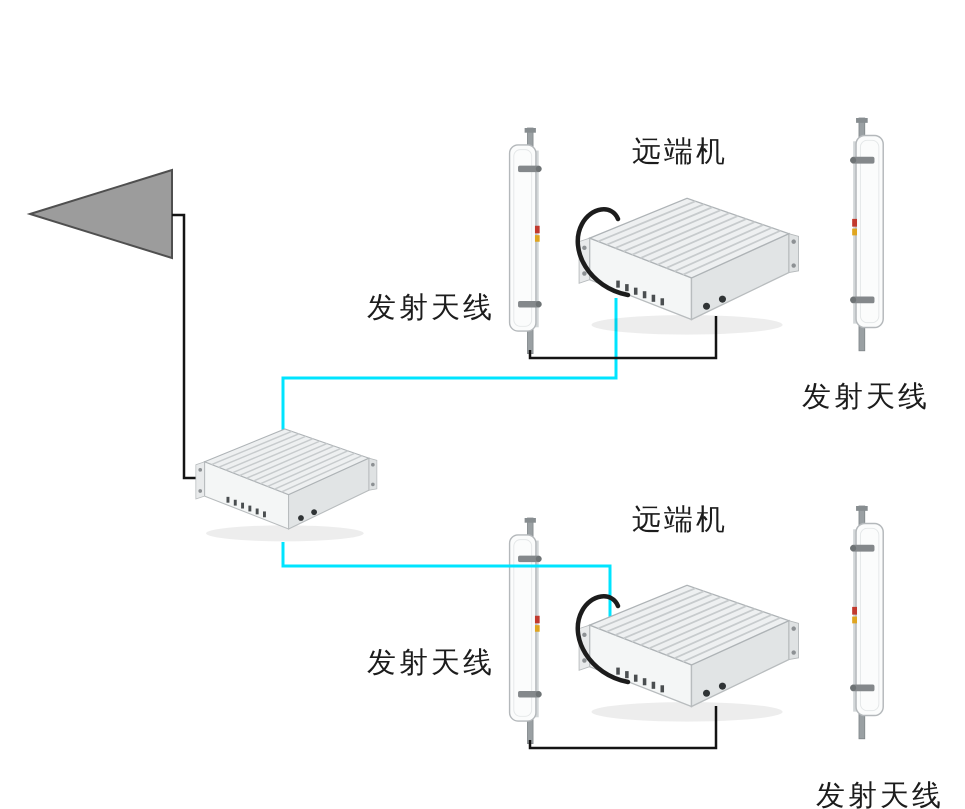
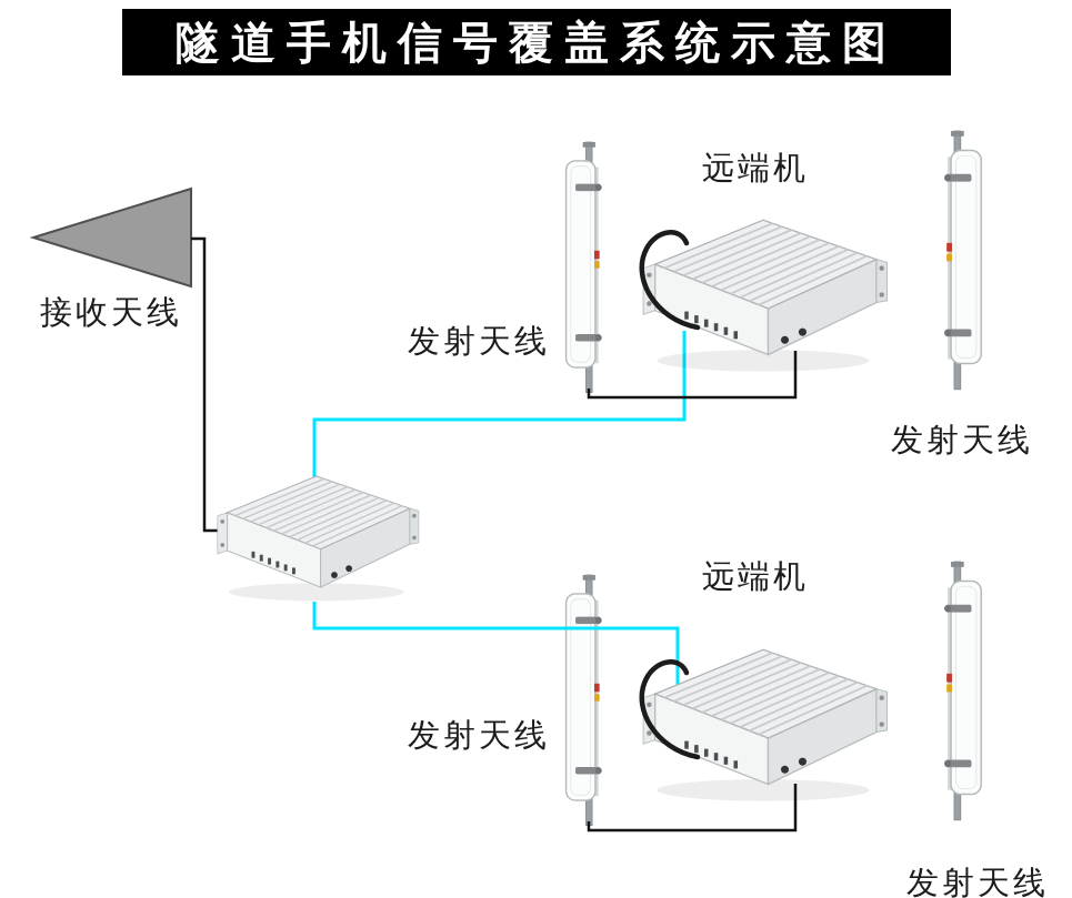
+ 隧道手机信号覆盖系统示意图
+ 接收天线
  远端机
  远端机
  发射天线
  发射天线
  发射天线
  发射天线
